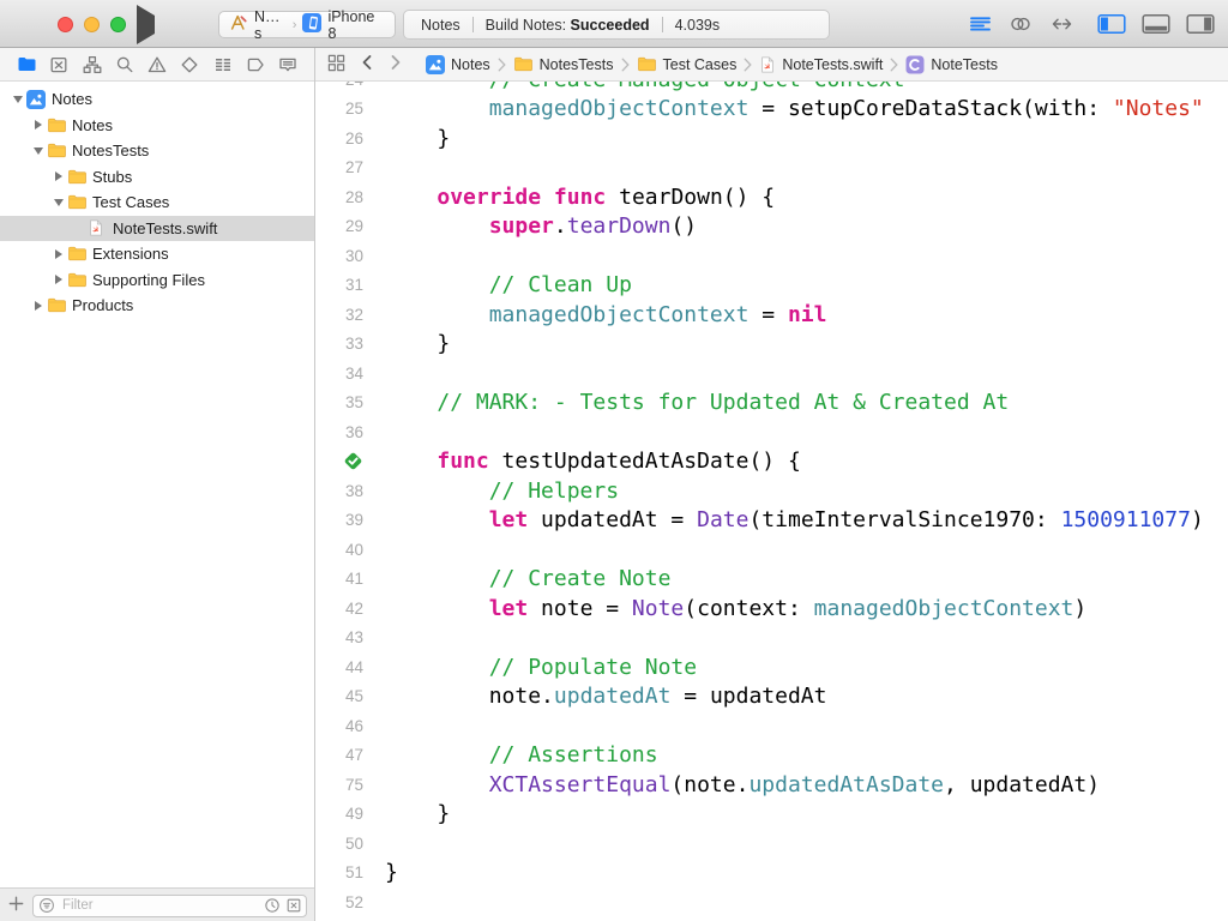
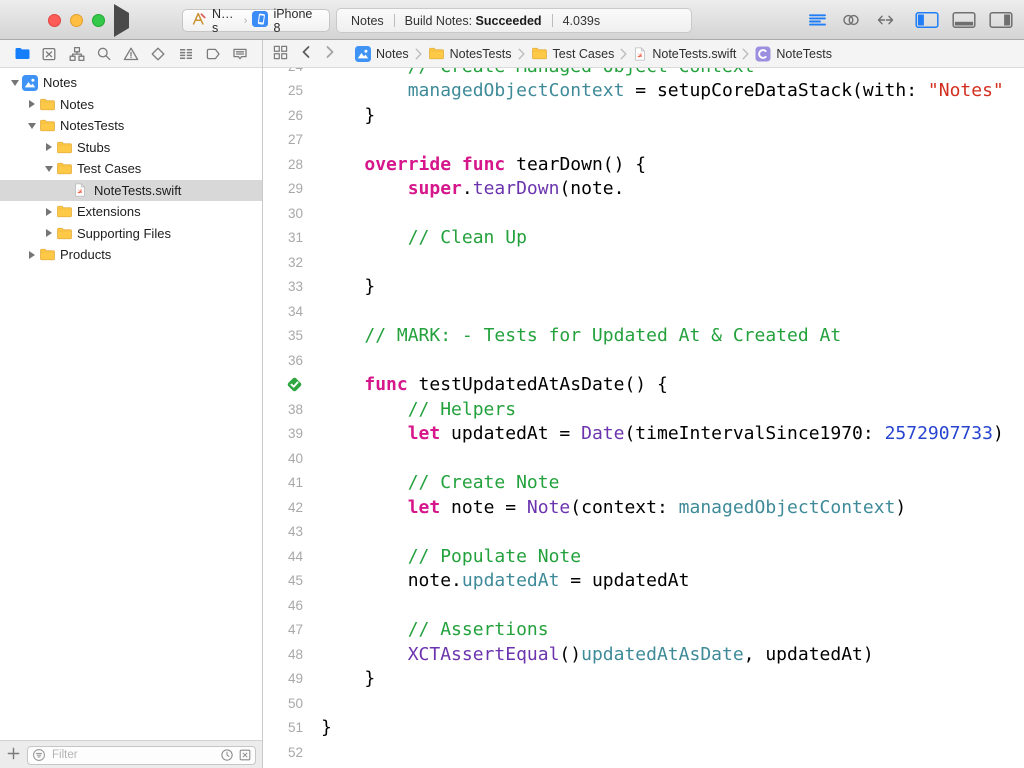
  N…s
  ›
  iPhone 8
  Notes
  Build Notes: Succeeded
  4.039s
  Notes
  NotesTests
  Test Cases
  NoteTests.swift
  NoteTests
  Notes
  Notes
  NotesTests
  Stubs
  Test Cases
  NoteTests.swift
  Extensions
  Supporting Files
  Products
  Filter
  25
  managedObjectContext = setupCoreDataStack(with: "Notes"
  26
  }
  27
  28
  override func tearDown() {
  29
- super.tearDown()
+ super.tearDown(note.
  30
  31
  // Clean Up
  32
- managedObjectContext = nil
  33
  }
  34
  35
  // MARK: - Tests for Updated At & Created At
  36
  func testUpdatedAtAsDate() {
  38
  // Helpers
  39
- let updatedAt = Date(timeIntervalSince1970: 1500911077)
+ let updatedAt = Date(timeIntervalSince1970: 2572907733)
  40
  41
  // Create Note
  42
  let note = Note(context: managedObjectContext)
  43
  44
  // Populate Note
  45
  note.updatedAt = updatedAt
  46
  47
  // Assertions
- 75
+ 48
- XCTAssertEqual(note.updatedAtAsDate, updatedAt)
+ XCTAssertEqual()updatedAtAsDate, updatedAt)
  49
  }
  50
  51
  }
  52
